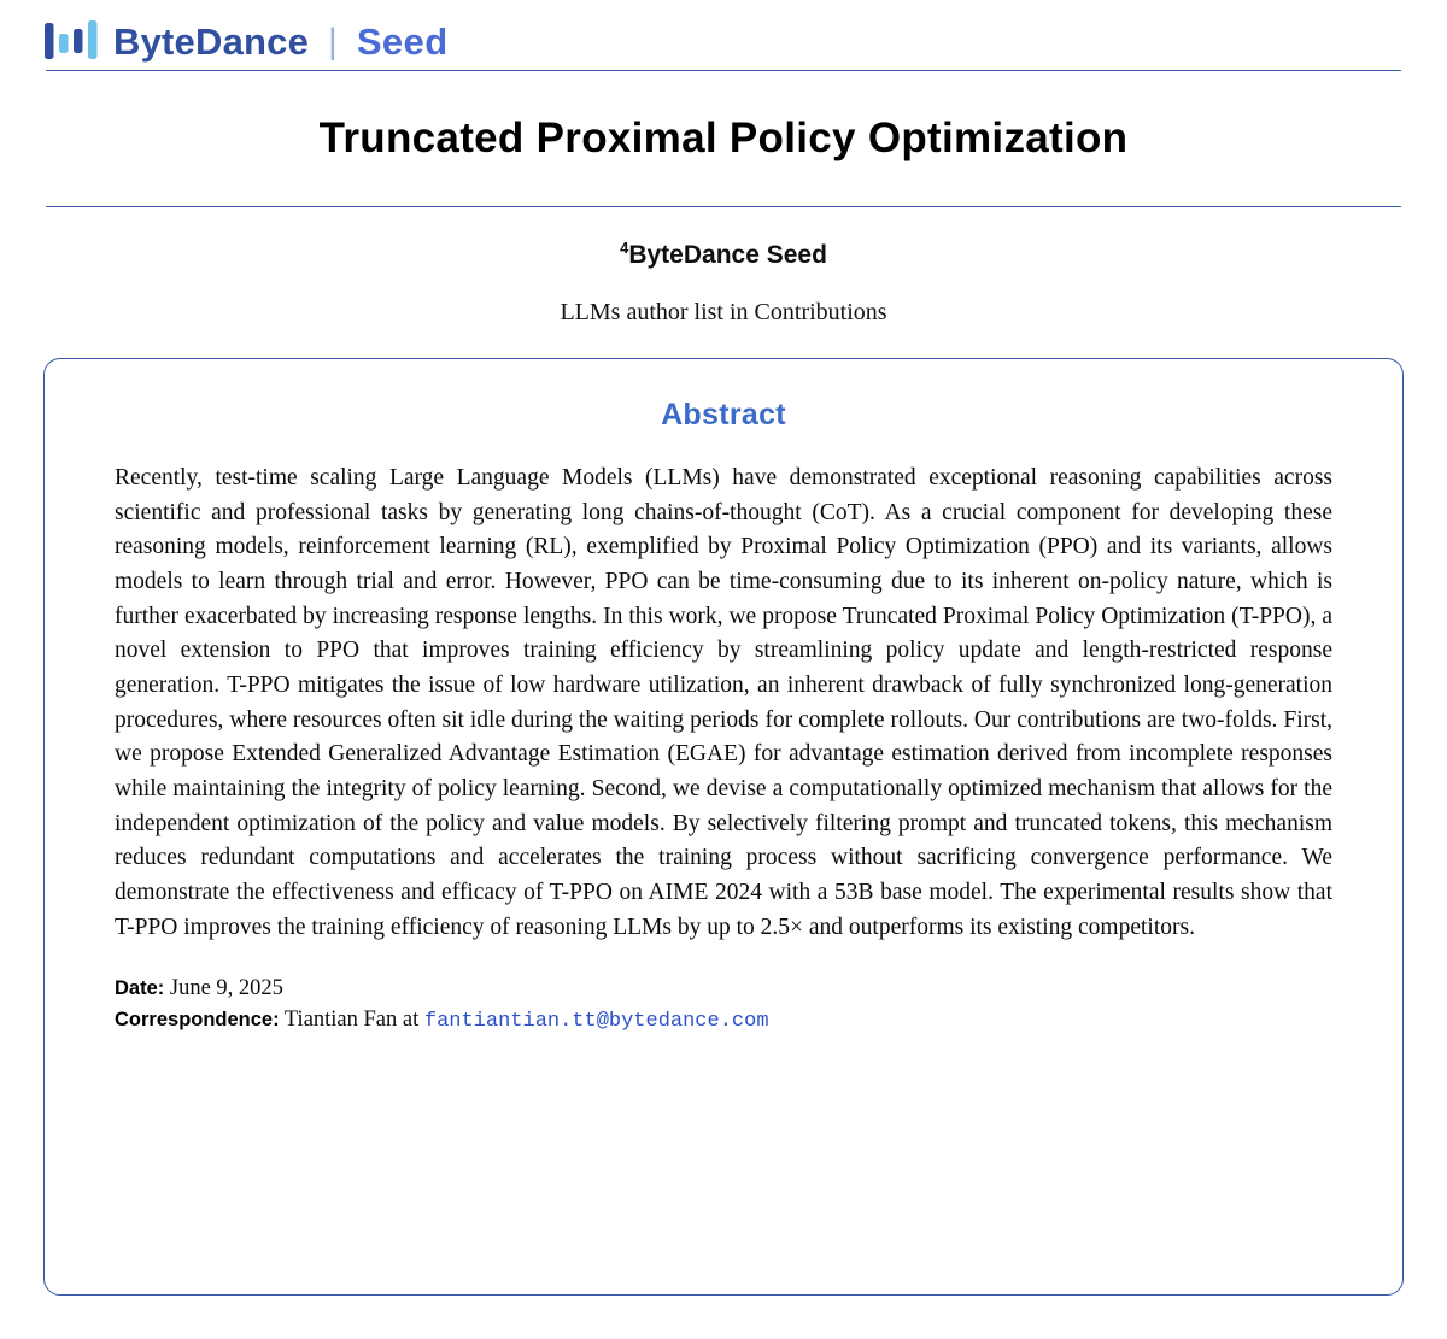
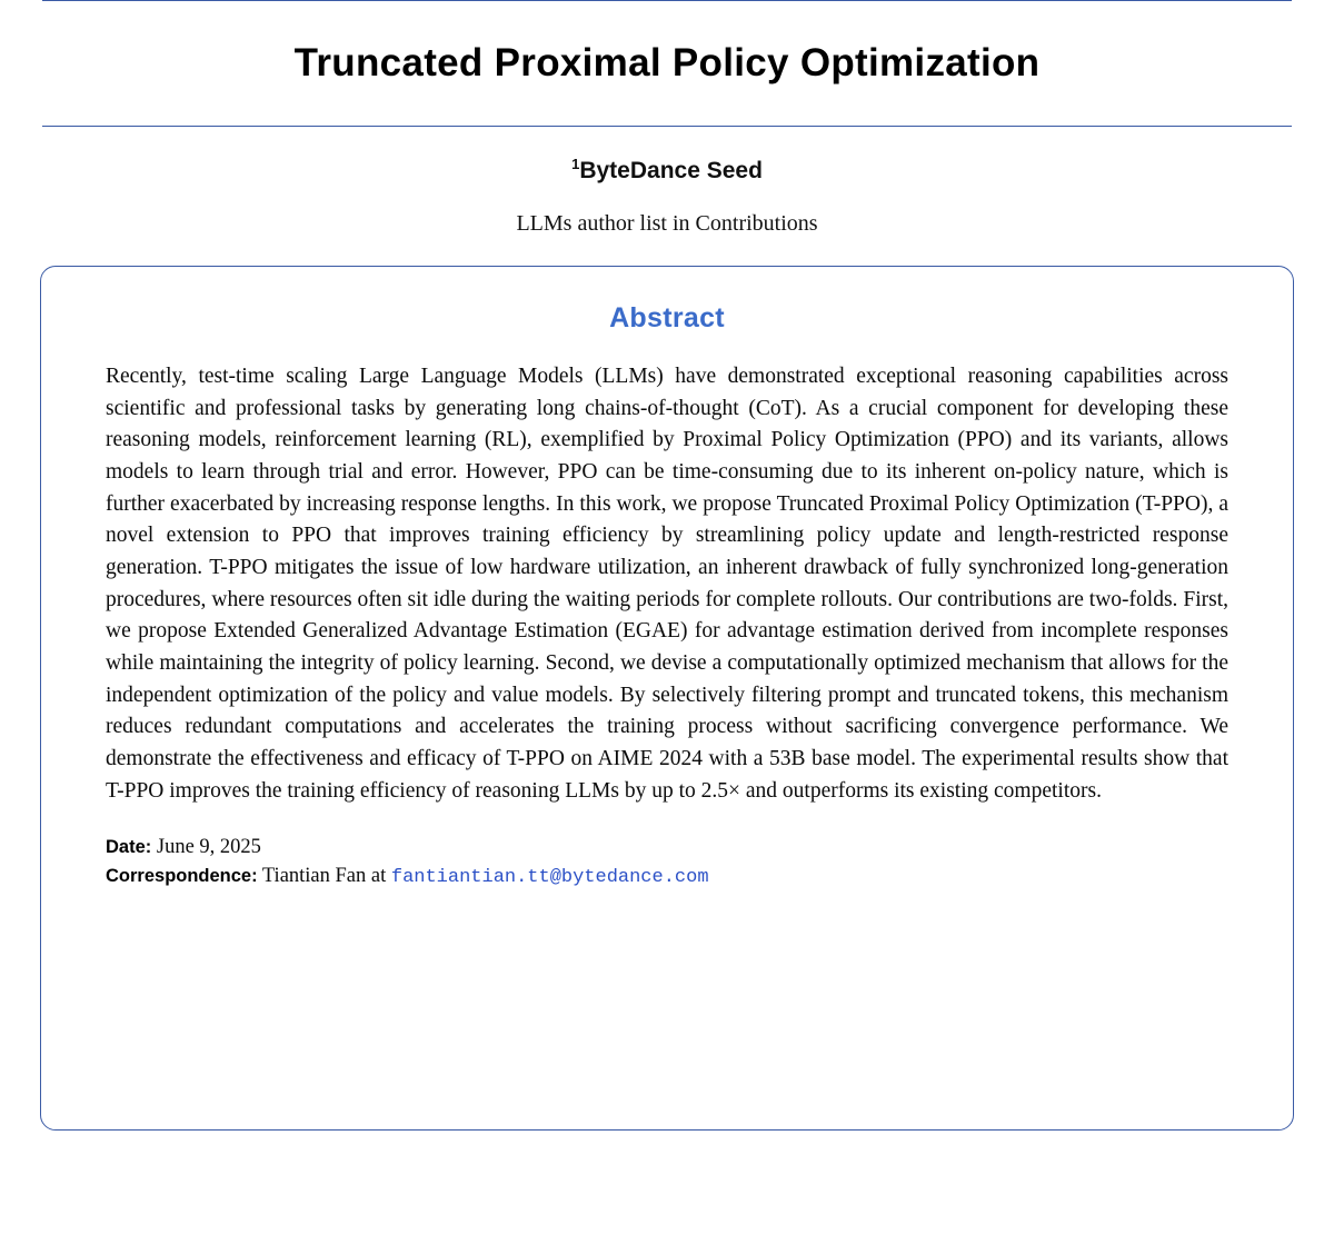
- ByteDance
- |
- Seed
  Truncated Proximal Policy Optimization
- 4ByteDance Seed
+ 1ByteDance Seed
  LLMs author list in Contributions
  Abstract
  Recently, test-time scaling Large Language Models (LLMs) have demonstrated exceptional reasoning capabilities across scientific and professional tasks by generating long chains-of-thought (CoT). As a crucial component for developing these reasoning models, reinforcement learning (RL), exemplified by Proximal Policy Optimization (PPO) and its variants, allows models to learn through trial and error. However, PPO can be time-consuming due to its inherent on-policy nature, which is further exacerbated by increasing response lengths. In this work, we propose Truncated Proximal Policy Optimization (T-PPO), a novel extension to PPO that improves training efficiency by streamlining policy update and length-restricted response generation. T-PPO mitigates the issue of low hardware utilization, an inherent drawback of fully synchronized long-generation procedures, where resources often sit idle during the waiting periods for complete rollouts. Our contributions are two-folds. First, we propose Extended Generalized Advantage Estimation (EGAE) for advantage estimation derived from incomplete responses while maintaining the integrity of policy learning. Second, we devise a computationally optimized mechanism that allows for the independent optimization of the policy and value models. By selectively filtering prompt and truncated tokens, this mechanism reduces redundant computations and accelerates the training process without sacrificing convergence performance. We demonstrate the effectiveness and efficacy of T-PPO on AIME 2024 with a 53B base model. The experimental results show that T-PPO improves the training efficiency of reasoning LLMs by up to 2.5× and outperforms its existing competitors.
  Date: June 9, 2025
  Correspondence: Tiantian Fan at fantiantian.tt@bytedance.com
